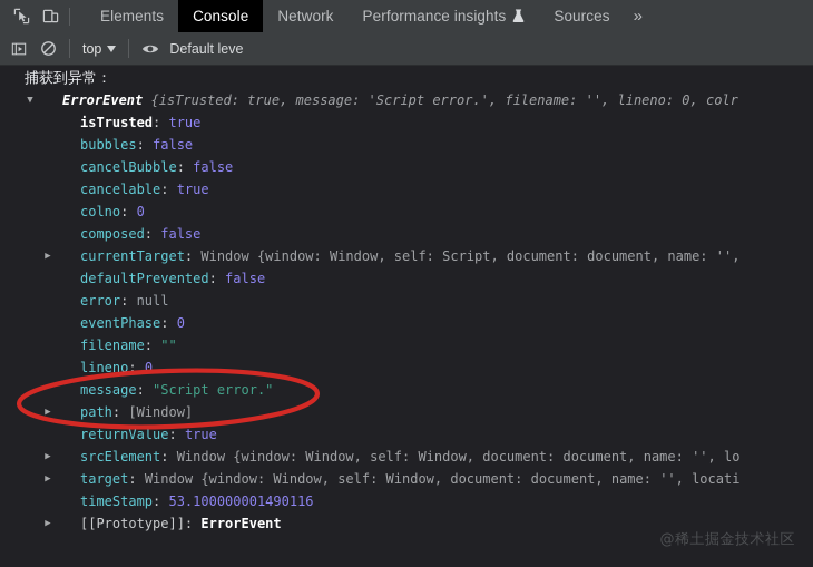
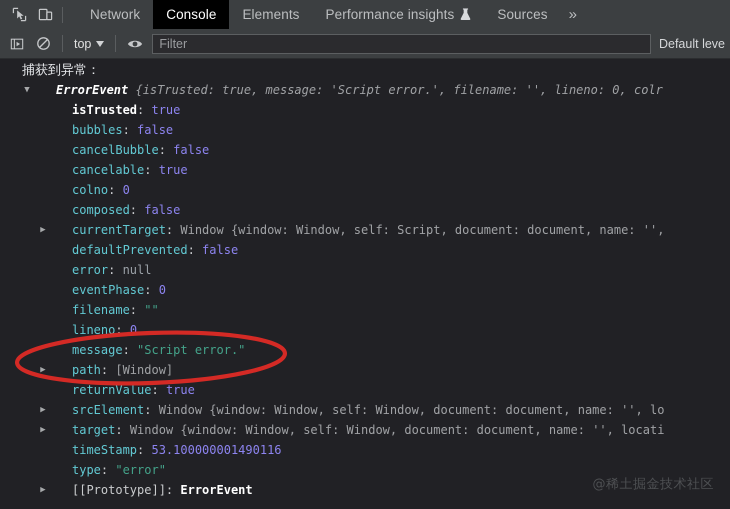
- Elements
+ Network
  Console
- Network
+ Elements
  Performance insights
  Sources
  »
  top
+ Filter
  Default leve
  捕获到异常：
  ▼
  ErrorEvent {isTrusted: true, message: 'Script error.', filename: '', lineno: 0, colr
  isTrusted: true
  bubbles: false
  cancelBubble: false
  cancelable: true
  colno: 0
  composed: false
  ▶
  currentTarget: Window {window: Window, self: Script, document: document, name: '',
  defaultPrevented: false
  error: null
  eventPhase: 0
  filename: ""
  lineno: 0
  message: "Script error."
  ▶
  path: [Window]
  returnValue: true
  ▶
  srcElement: Window {window: Window, self: Window, document: document, name: '', lo
  ▶
  target: Window {window: Window, self: Window, document: document, name: '', locati
  timeStamp: 53.100000001490116
+ type: "error"
  ▶
  [[Prototype]]: ErrorEvent
  @稀土掘金技术社区
